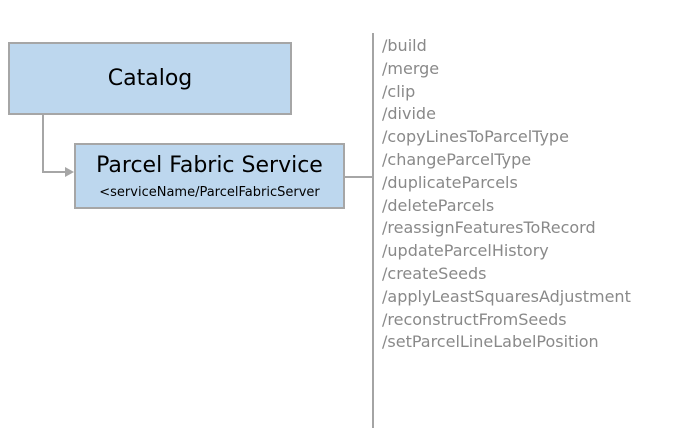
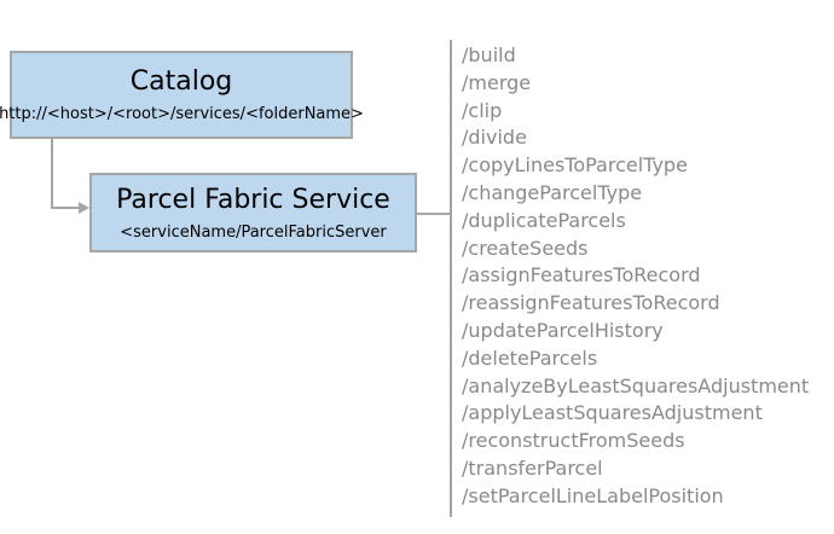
  Catalog
+ http://<host>/<root>/services/<folderName>
  Parcel Fabric Service
  <serviceName/ParcelFabricServer
  /build
  /merge
  /clip
  /divide
  /copyLinesToParcelType
  /changeParcelType
  /duplicateParcels
- /deleteParcels
+ /createSeeds
+ /assignFeaturesToRecord
  /reassignFeaturesToRecord
  /updateParcelHistory
- /createSeeds
+ /deleteParcels
+ /analyzeByLeastSquaresAdjustment
  /applyLeastSquaresAdjustment
  /reconstructFromSeeds
+ /transferParcel
  /setParcelLineLabelPosition
